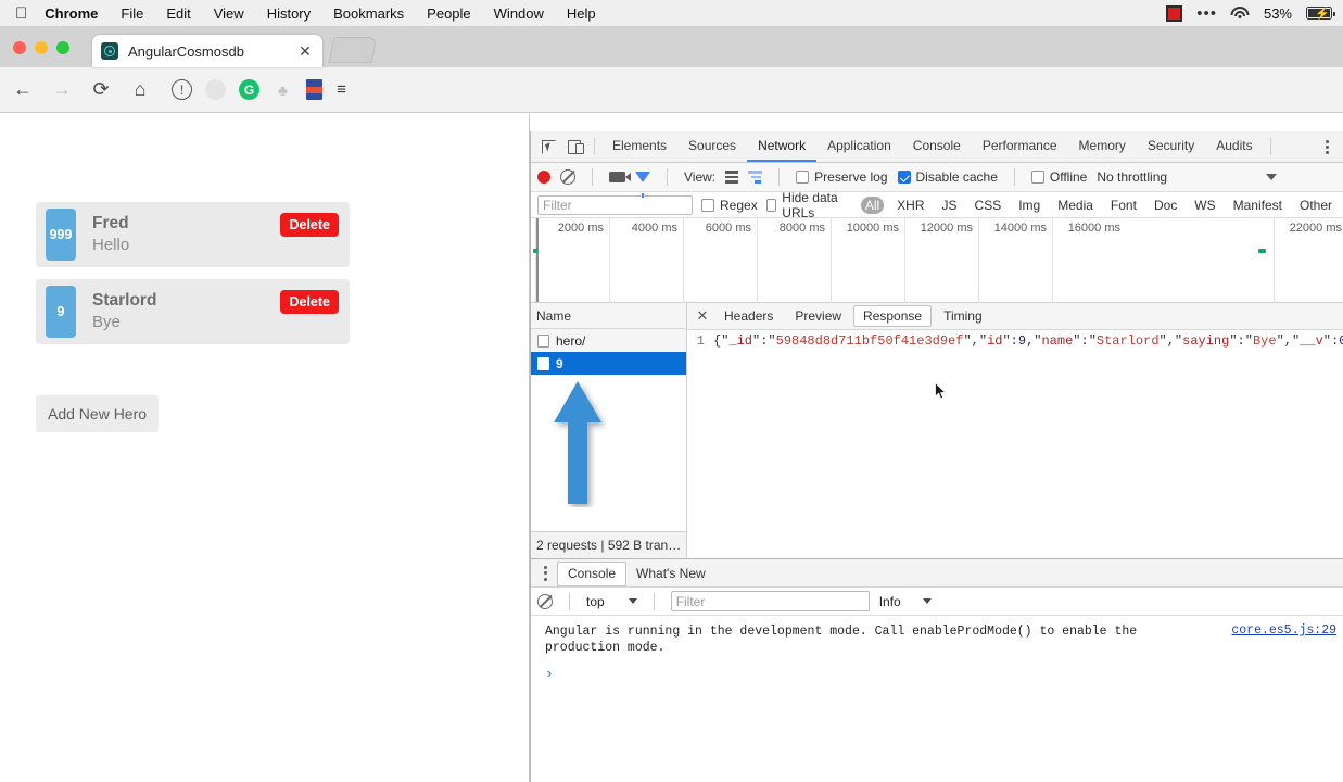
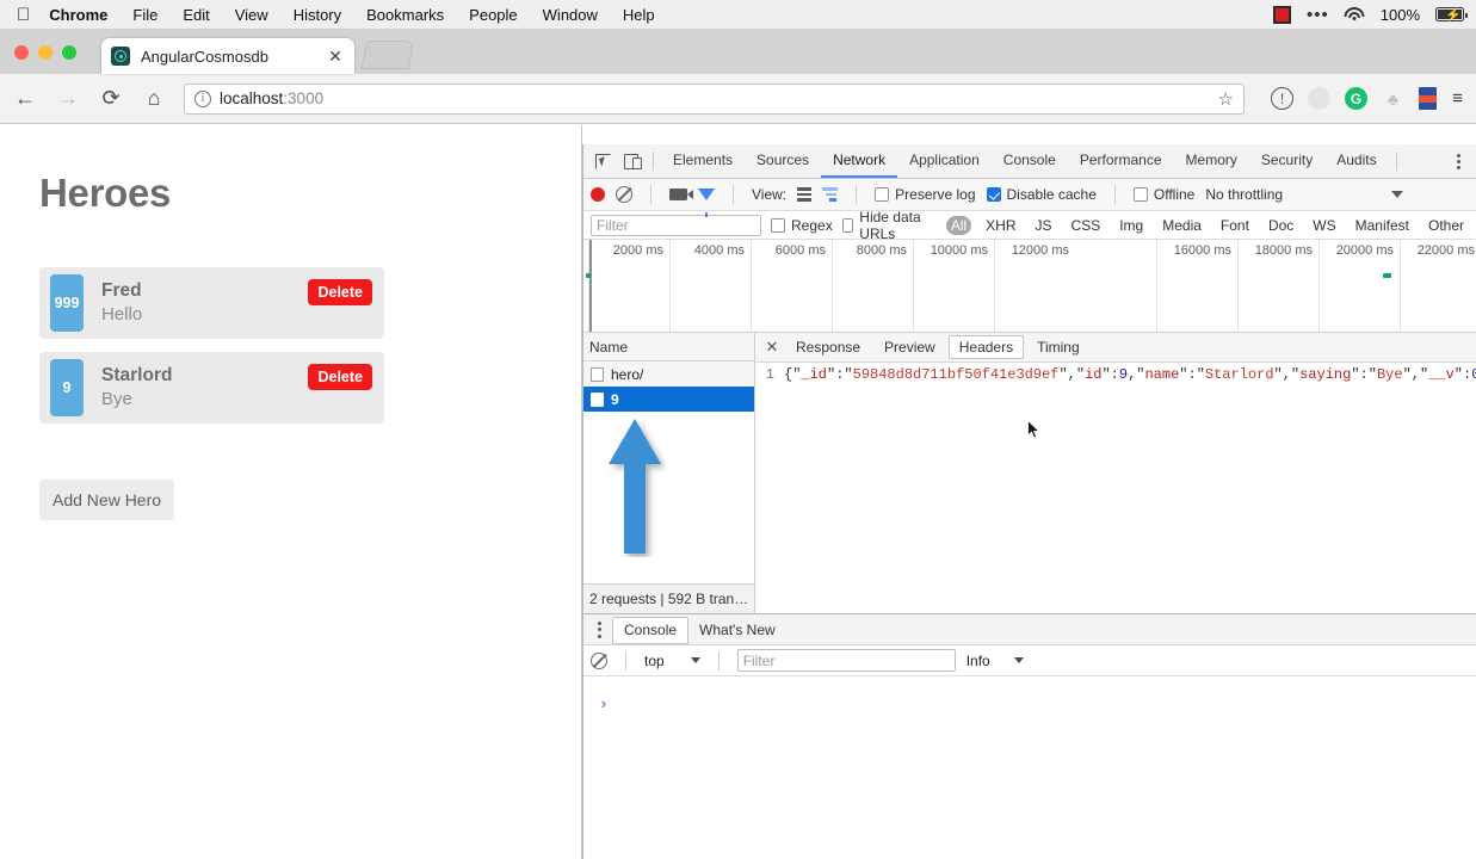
  
  Chrome
  File
  Edit
  View
  History
  Bookmarks
  People
  Window
  Help
  •••
- 53%
+ 100%
  ⚡
  AngularCosmosdb
  ✕
  ←
  →
  ⟳
  ⌂
+ i
+ localhost:3000
+ ☆
  !
  G
  ♣
  ≡
+ Heroes
  999
  Fred
  Hello
  Delete
  9
  Starlord
  Bye
  Delete
  Add New Hero
  Elements
  Sources
  Network
  Application
  Console
  Performance
  Memory
  Security
  Audits
  View:
  Preserve log
  Disable cache
  Offline
  No throttling
  Filter
  Regex
  Hide data URLs
  All
  XHR
  JS
  CSS
  Img
  Media
  Font
  Doc
  WS
  Manifest
  Other
  2000 ms
  4000 ms
  6000 ms
  8000 ms
  10000 ms
  12000 ms
- 14000 ms
  16000 ms
+ 18000 ms
+ 20000 ms
  22000 ms
  Name
  hero/
  9
  2 requests | 592 B tran…
  ✕
- Headers
+ Response
  Preview
- Response
+ Headers
  Timing
  1
  {"_id":"59848d8d711bf50f41e3d9ef","id":9,"name":"Starlord","saying":"Bye","__v":
  Console
  What's New
  top
  Filter
  Info
- Angular is running in the development mode. Call enableProdMode() to enable the production mode.
- core.es5.js:29
  ›
